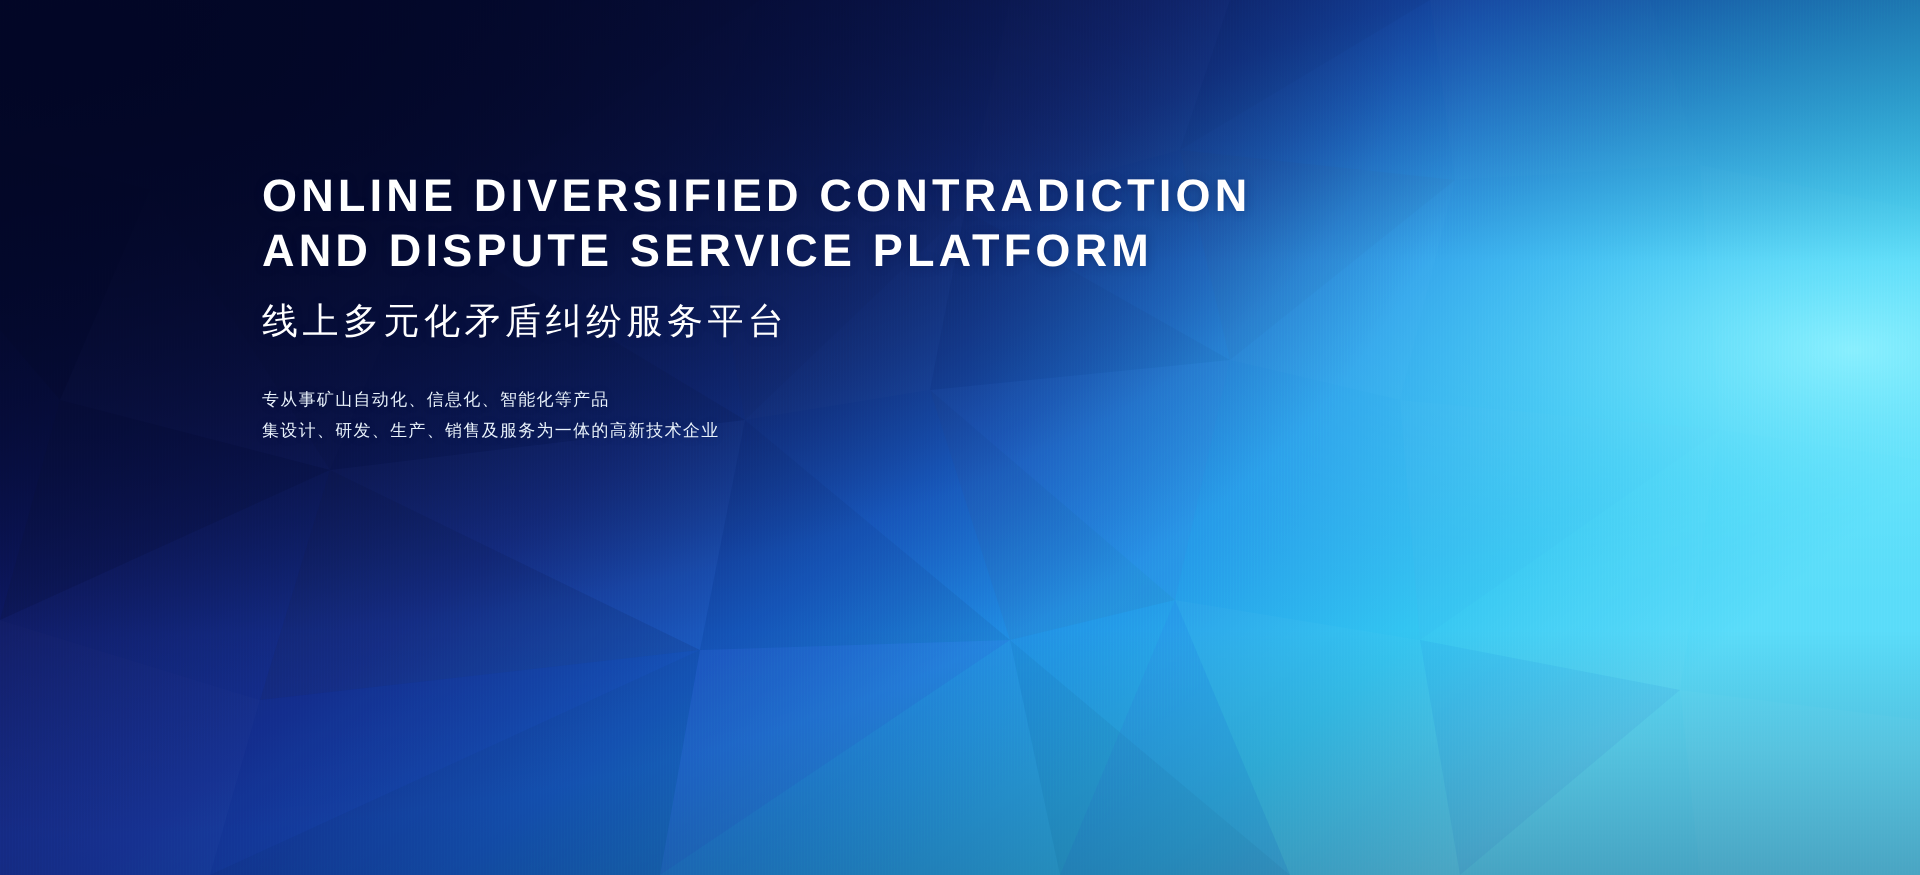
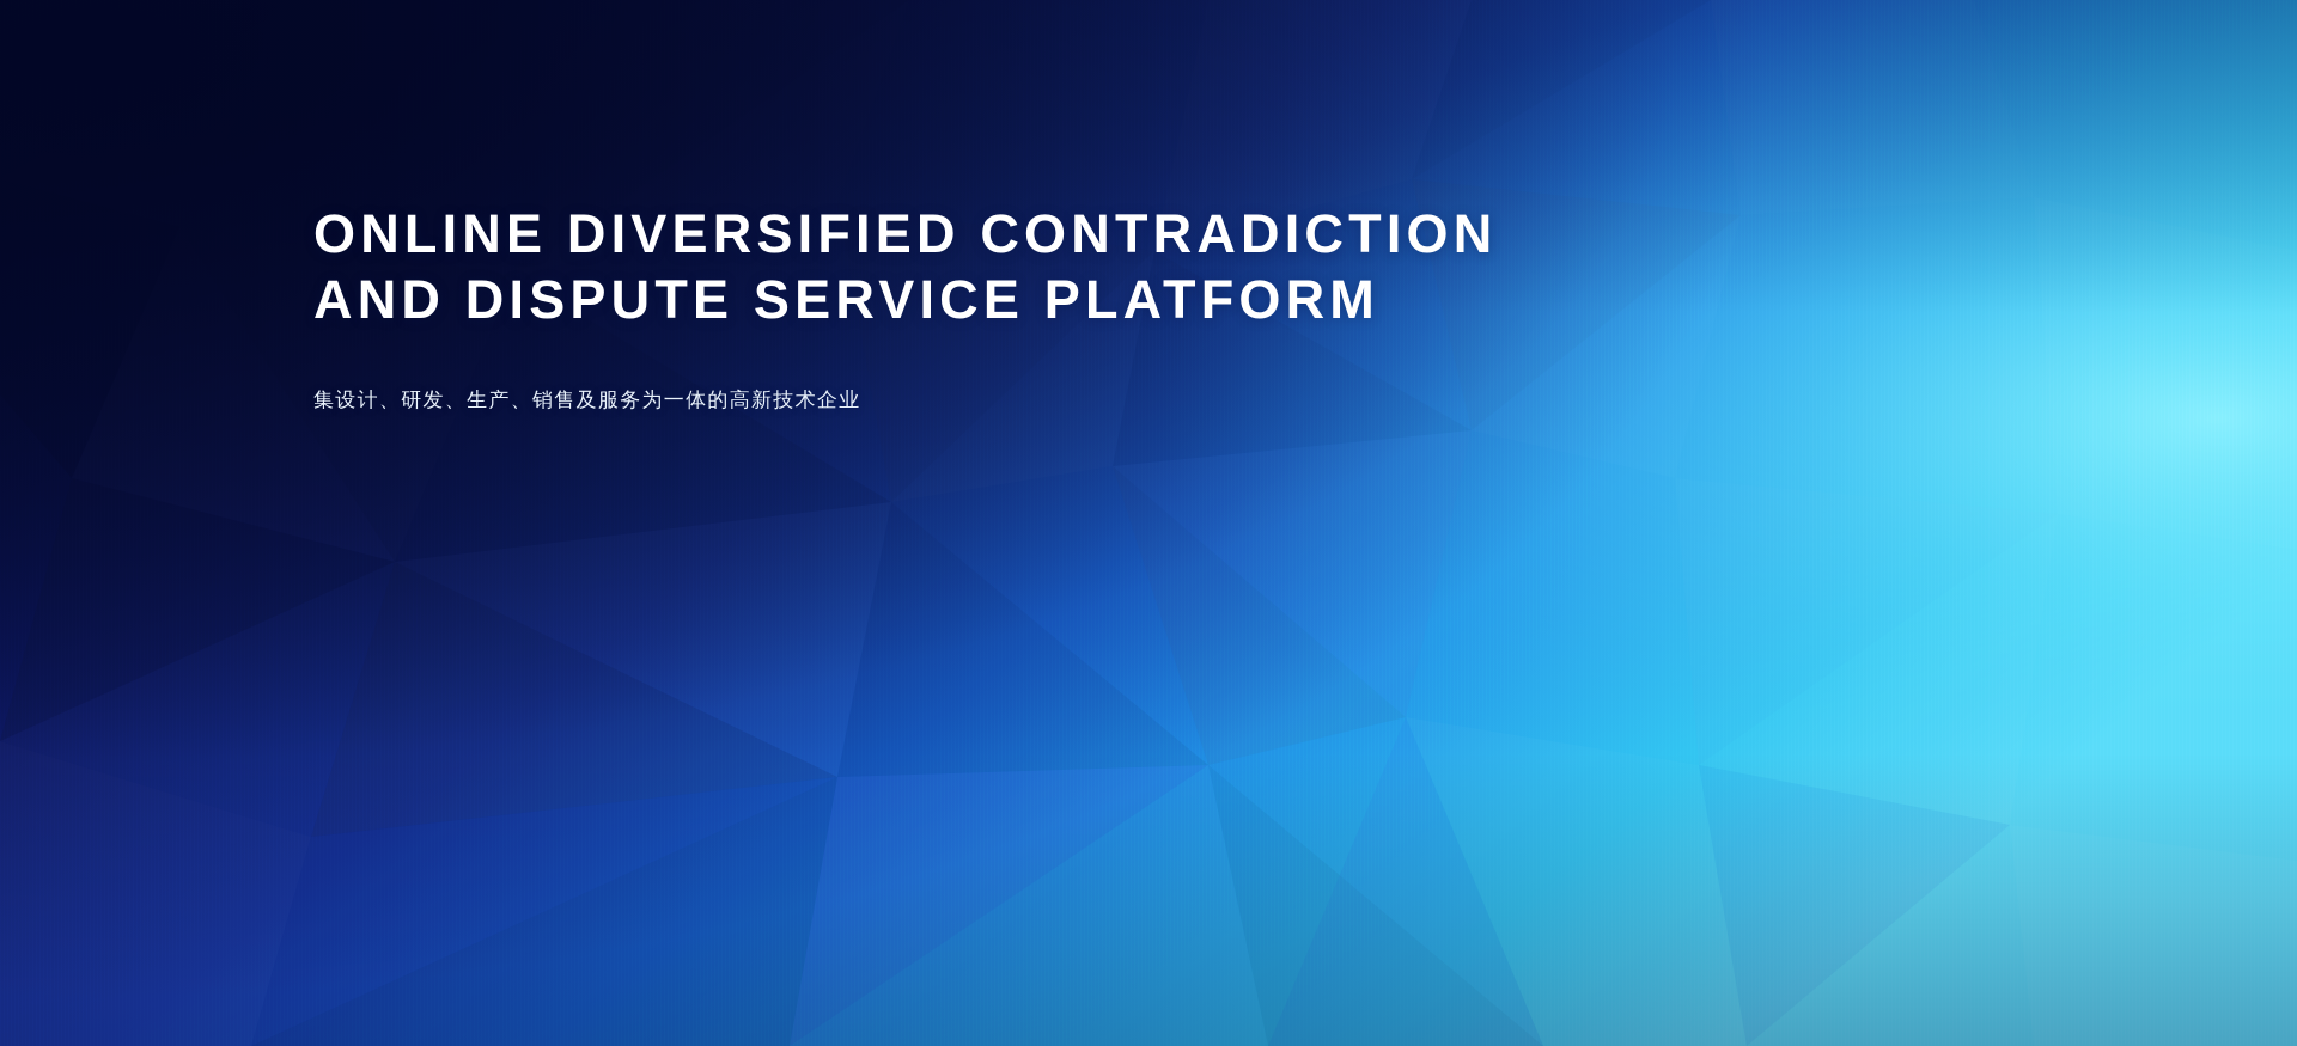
  ONLINE DIVERSIFIED CONTRADICTION
  AND DISPUTE SERVICE PLATFORM
- 线上多元化矛盾纠纷服务平台
- 专从事矿山自动化、信息化、智能化等产品
  集设计、研发、生产、销售及服务为一体的高新技术企业
